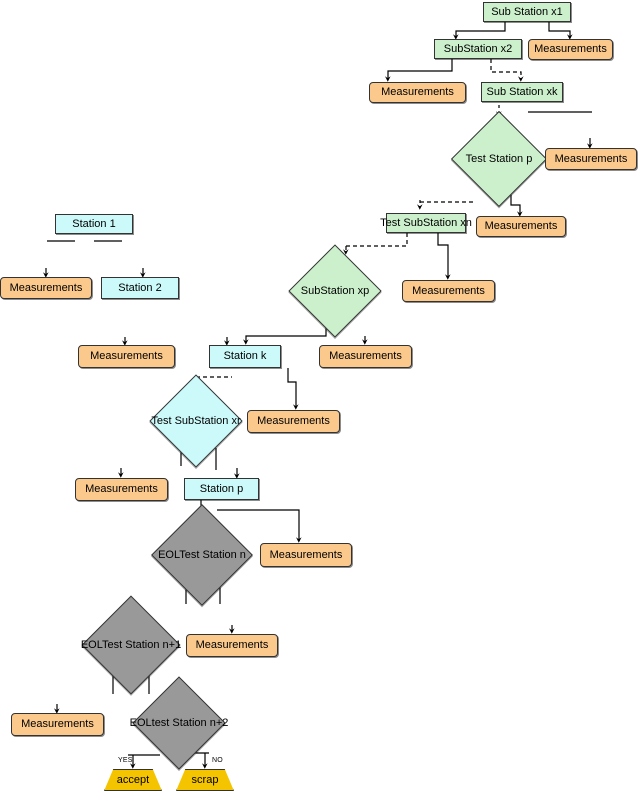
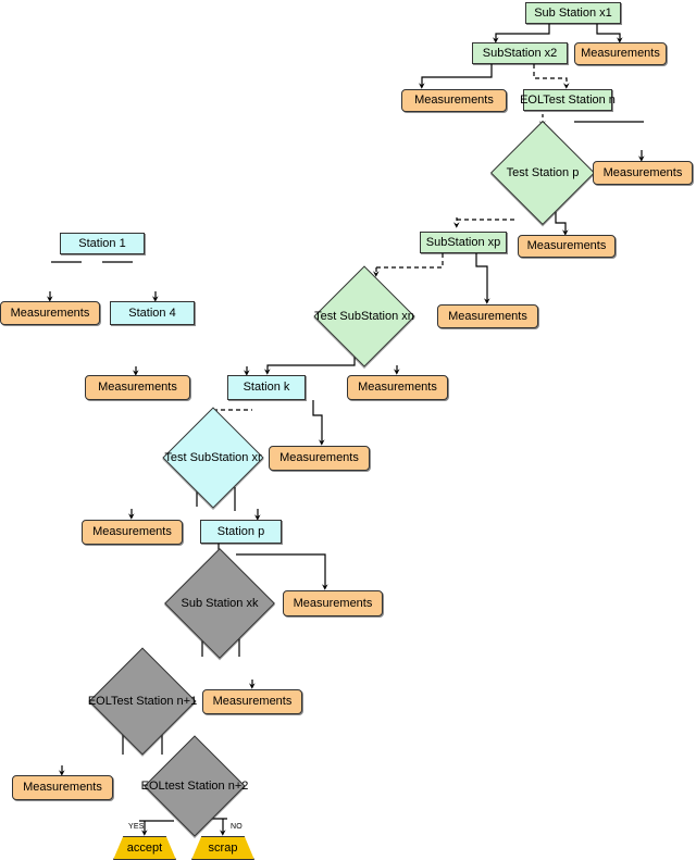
  Sub Station x1
  Measurements
  SubStation x2
  Measurements
- Sub Station xk
+ EOLTest Station n
  Test Station p
  Measurements
- Test SubStation xn
+ SubStation xp
  Measurements
  Station 1
- SubStation xp
+ Test SubStation xn
  Measurements
  Measurements
- Station 2
+ Station 4
  Measurements
  Station k
  Measurements
  Test SubStation xr
  Measurements
  Measurements
  Station p
- EOLTest Station n
+ Sub Station xk
  Measurements
  EOLTest Station n+1
  Measurements
  Measurements
  EOLtest Station n+2
  accept
  scrap
